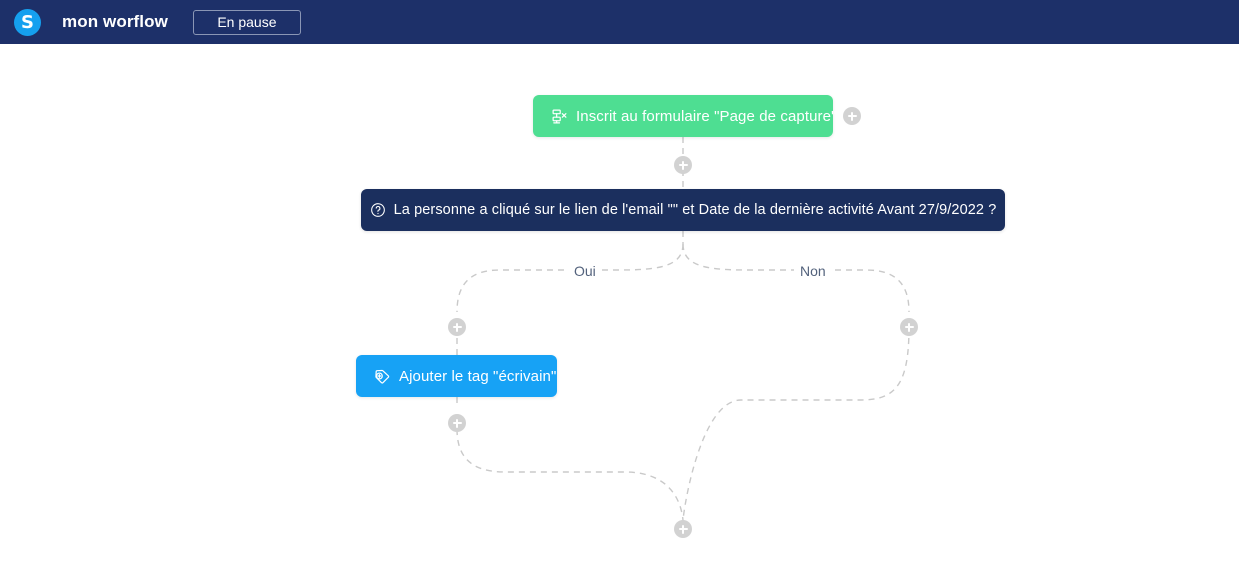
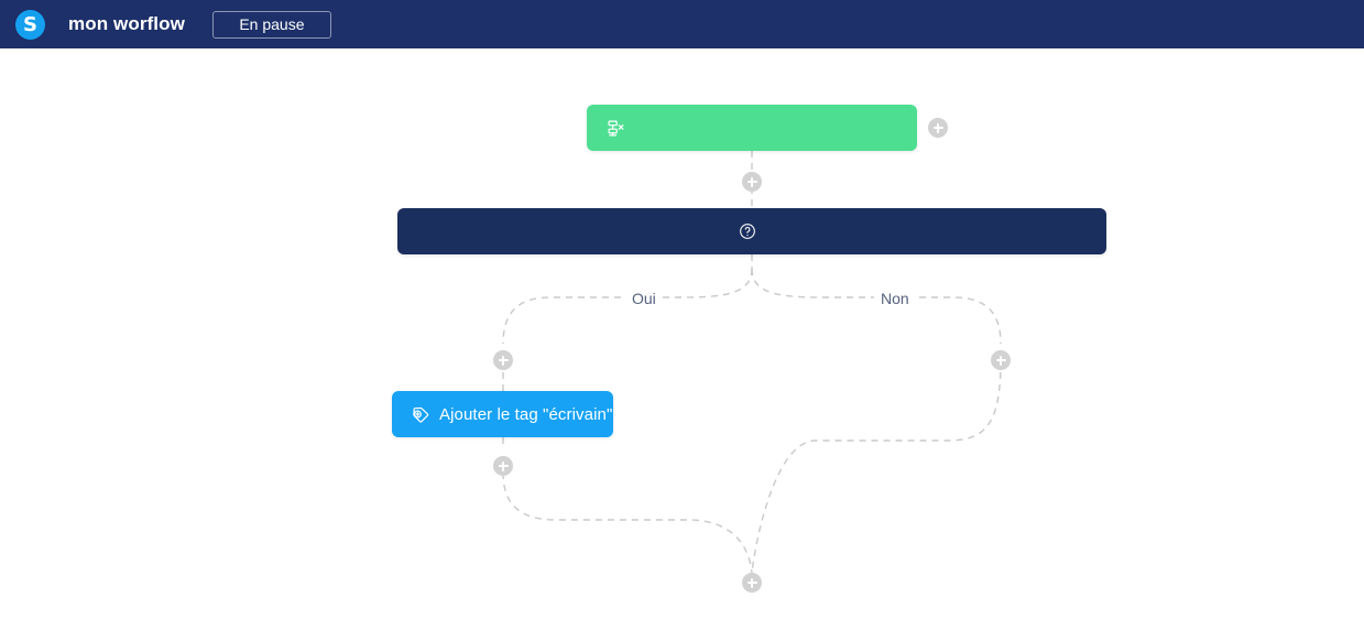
  S
  mon worflow
  En pause
- Inscrit au formulaire "Page de capture"
- La personne a cliqué sur le lien de l'email "" et Date de la dernière activité Avant 27/9/2022 ?
  Ajouter le tag "écrivain"
  Oui
  Non
